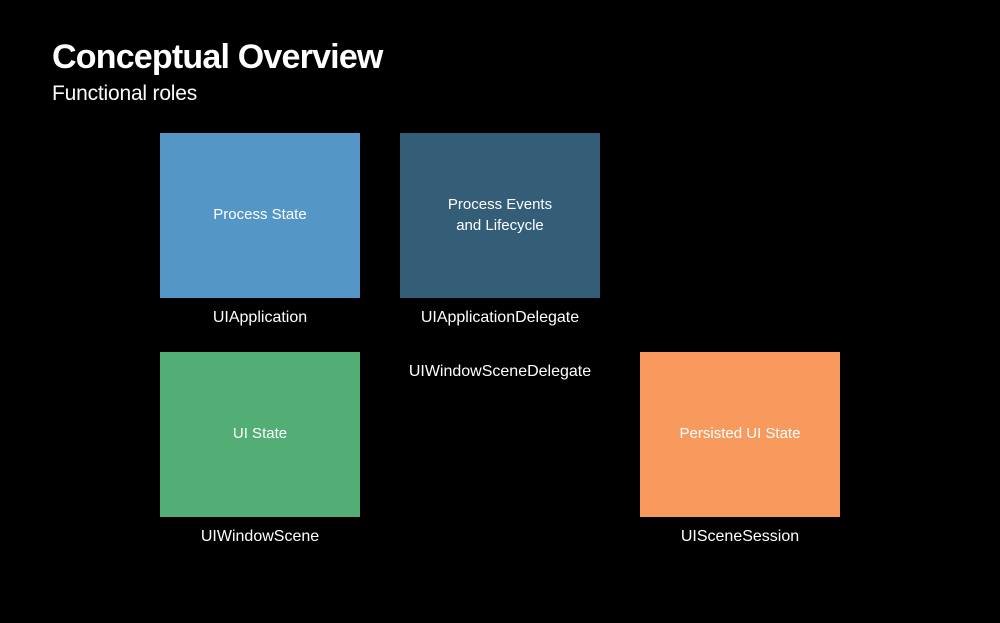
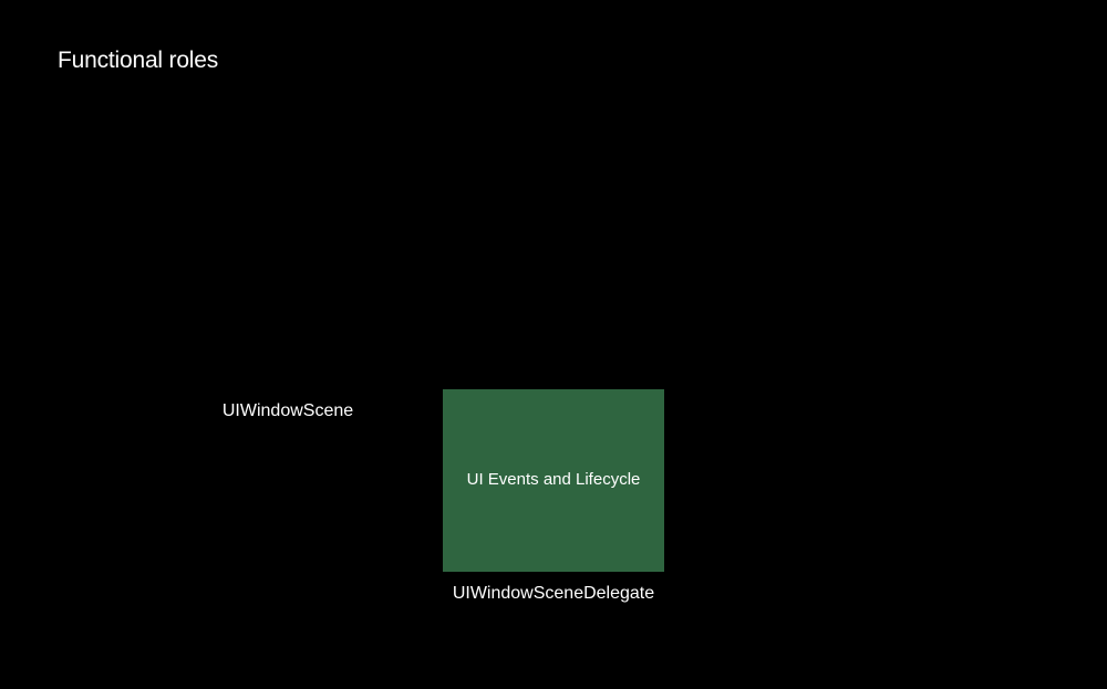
- Conceptual Overview
  Functional roles
- Process State
- UIApplication
- Process Events
- and Lifecycle
- UIApplicationDelegate
- UI State
  UIWindowScene
+ UI Events and Lifecycle
  UIWindowSceneDelegate
- Persisted UI State
- UISceneSession
